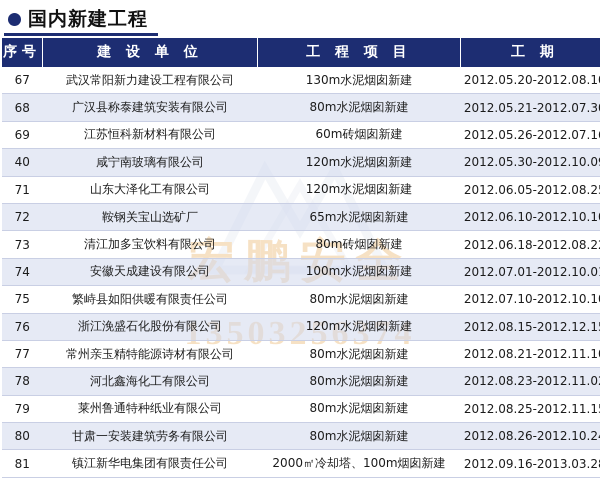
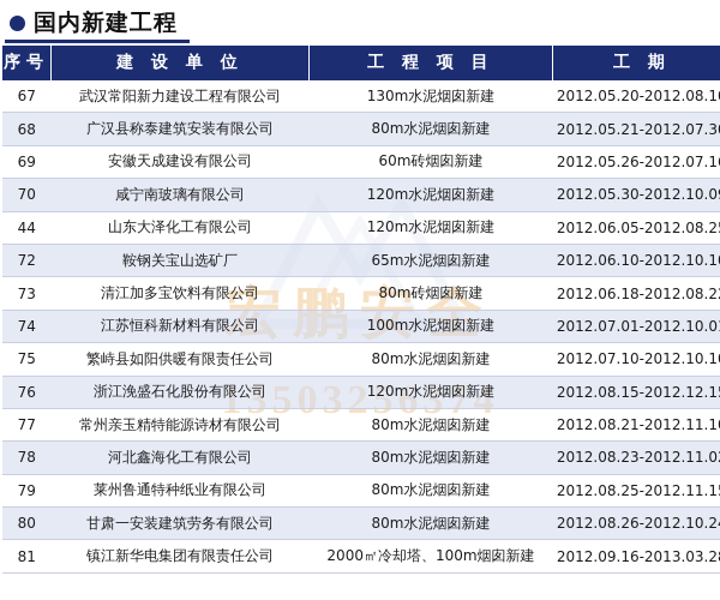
  宏鹏安全
  13503256374
  国内新建工程
  序号	建 设 单 位	工 程 项 目	工 期
  67	武汉常阳新力建设工程有限公司	130m水泥烟囱新建	2012.05.20-2012.08.1
  68	广汉县称泰建筑安装有限公司	80m水泥烟囱新建	2012.05.21-2012.07.3
- 69	江苏恒科新材料有限公司	60m砖烟囱新建	2012.05.26-2012.07.1
+ 69	安徽天成建设有限公司	60m砖烟囱新建	2012.05.26-2012.07.1
- 40	咸宁南玻璃有限公司	120m水泥烟囱新建	2012.05.30-2012.10.0
+ 70	咸宁南玻璃有限公司	120m水泥烟囱新建	2012.05.30-2012.10.0
- 71	山东大泽化工有限公司	120m水泥烟囱新建	2012.06.05-2012.08.2
+ 44	山东大泽化工有限公司	120m水泥烟囱新建	2012.06.05-2012.08.2
  72	鞍钢关宝山选矿厂	65m水泥烟囱新建	2012.06.10-2012.10.1
  73	清江加多宝饮料有限公司	80m砖烟囱新建	2012.06.18-2012.08.2
- 74	安徽天成建设有限公司	100m水泥烟囱新建	2012.07.01-2012.10.0
+ 74	江苏恒科新材料有限公司	100m水泥烟囱新建	2012.07.01-2012.10.0
  75	繁峙县如阳供暖有限责任公司	80m水泥烟囱新建	2012.07.10-2012.10.1
  76	浙江浼盛石化股份有限公司	120m水泥烟囱新建	2012.08.15-2012.12.1
  77	常州亲玉精特能源诗材有限公司	80m水泥烟囱新建	2012.08.21-2012.11.1
  78	河北鑫海化工有限公司	80m水泥烟囱新建	2012.08.23-2012.11.0
  79	莱州鲁通特种纸业有限公司	80m水泥烟囱新建	2012.08.25-2012.11.1
  80	甘肃一安装建筑劳务有限公司	80m水泥烟囱新建	2012.08.26-2012.10.2
  81	镇江新华电集团有限责任公司	2000㎡冷却塔、100m烟囱新建	2012.09.16-2013.03.2
